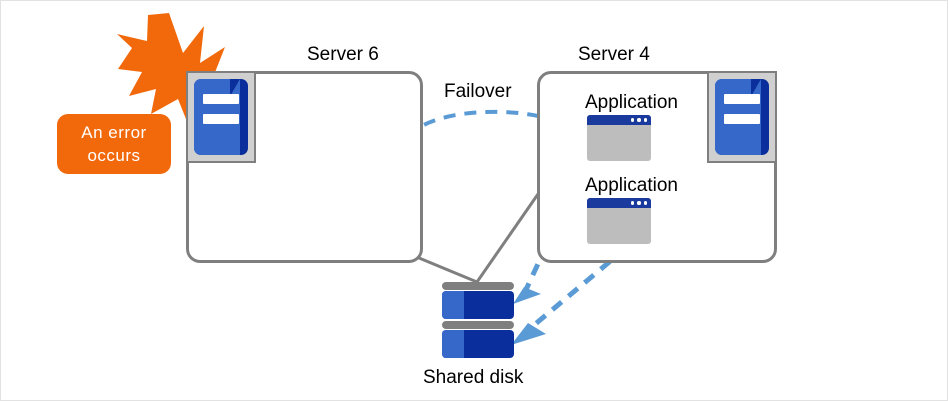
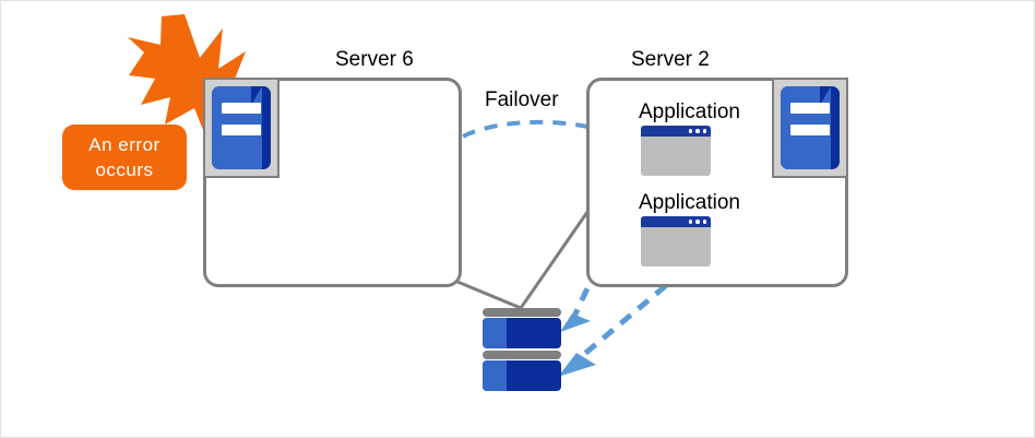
  An error
  occurs
  Server 6
- Server 4
+ Server 2
  Failover
  Application
  Application
- Shared disk
